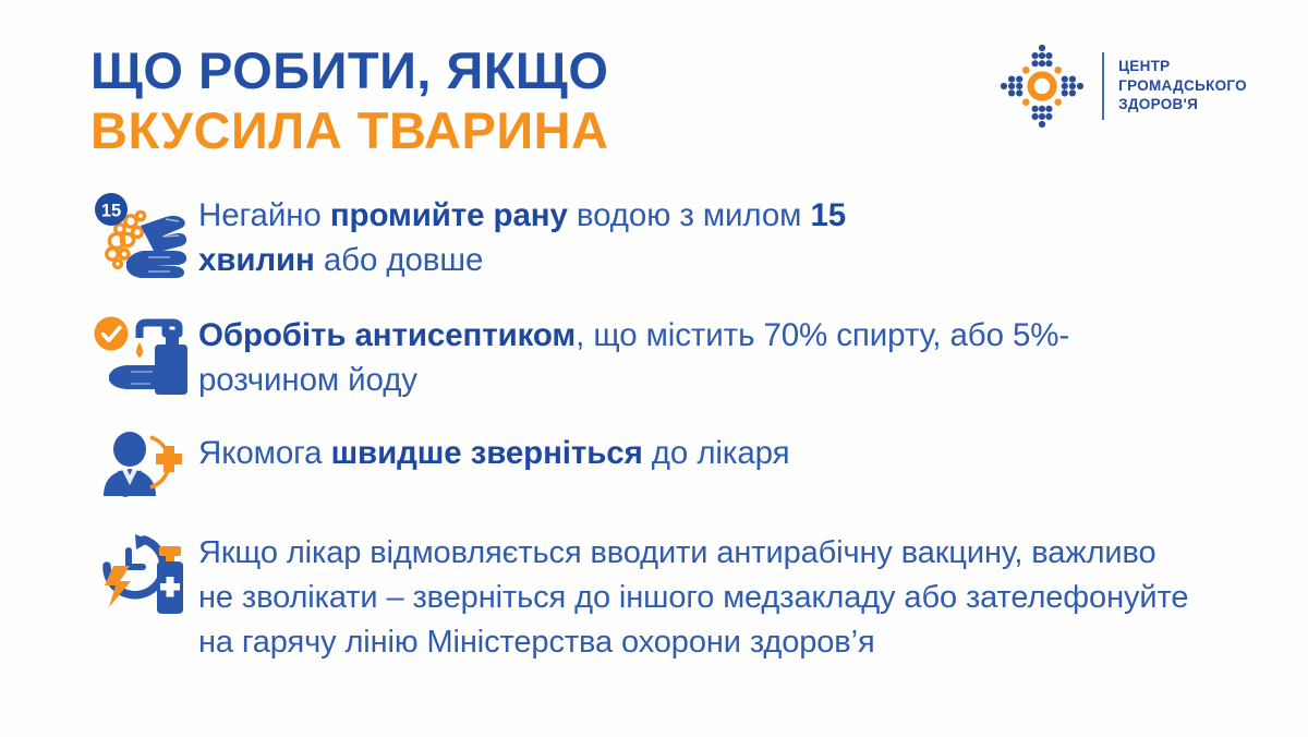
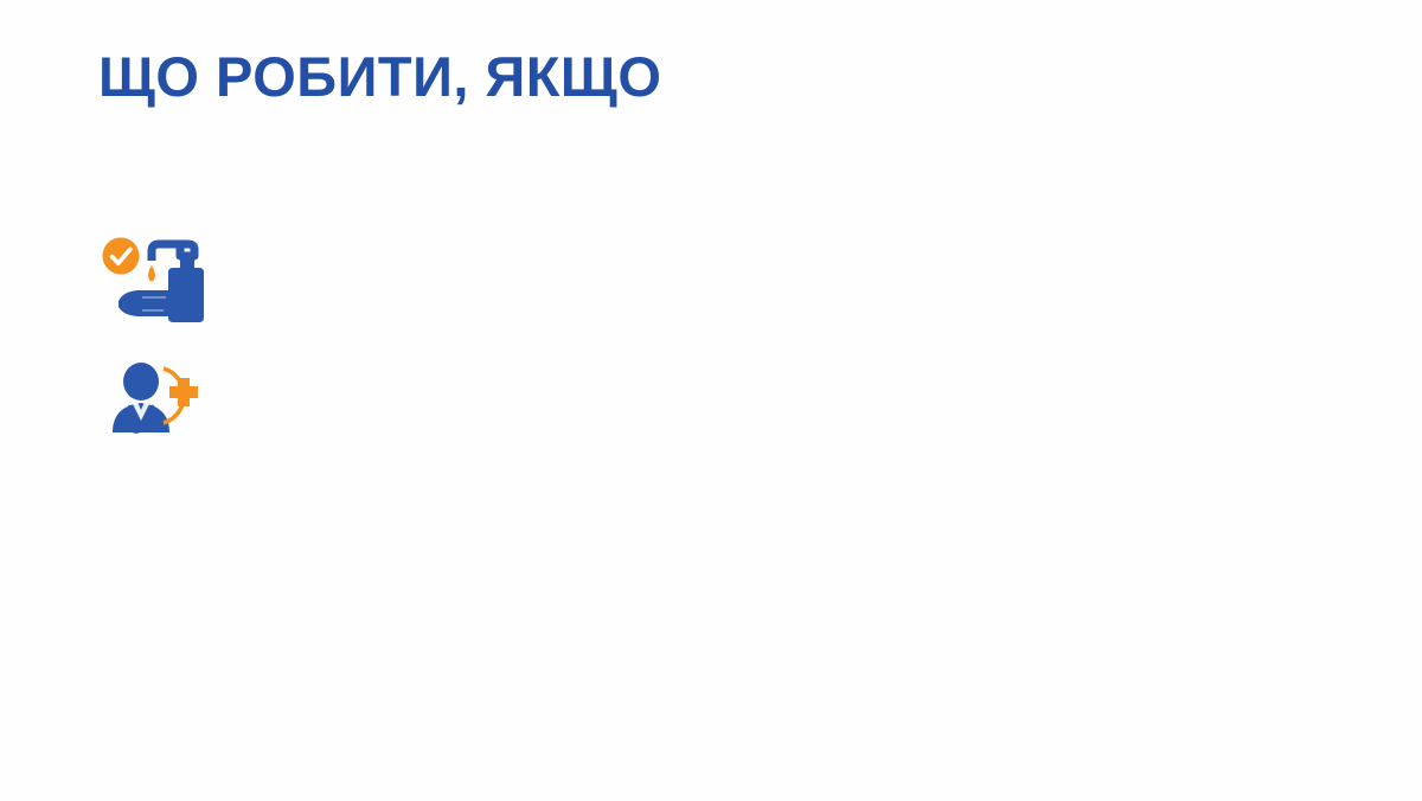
  ЩО РОБИТИ, ЯКЩО
- ВКУСИЛА ТВАРИНА
- ЦЕНТР
- ГРОМАДСЬКОГО
- ЗДОРОВ'Я
- 15
- Негайно промийте рану водою з милом 15 хвилин або довше
- Обробіть антисептиком, що містить 70% спирту, або 5%-розчином йоду
- Якомога швидше зверніться до лікаря
- Якщо лікар відмовляється вводити антирабічну вакцину, важливо не зволікати – зверніться до іншого медзакладу або зателефонуйте на гарячу лінію Міністерства охорони здоров’я
